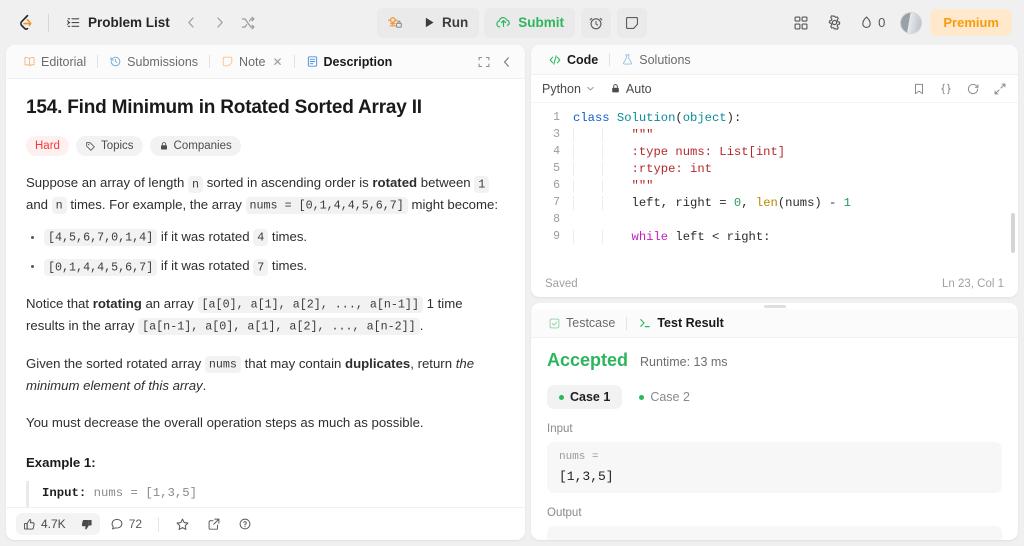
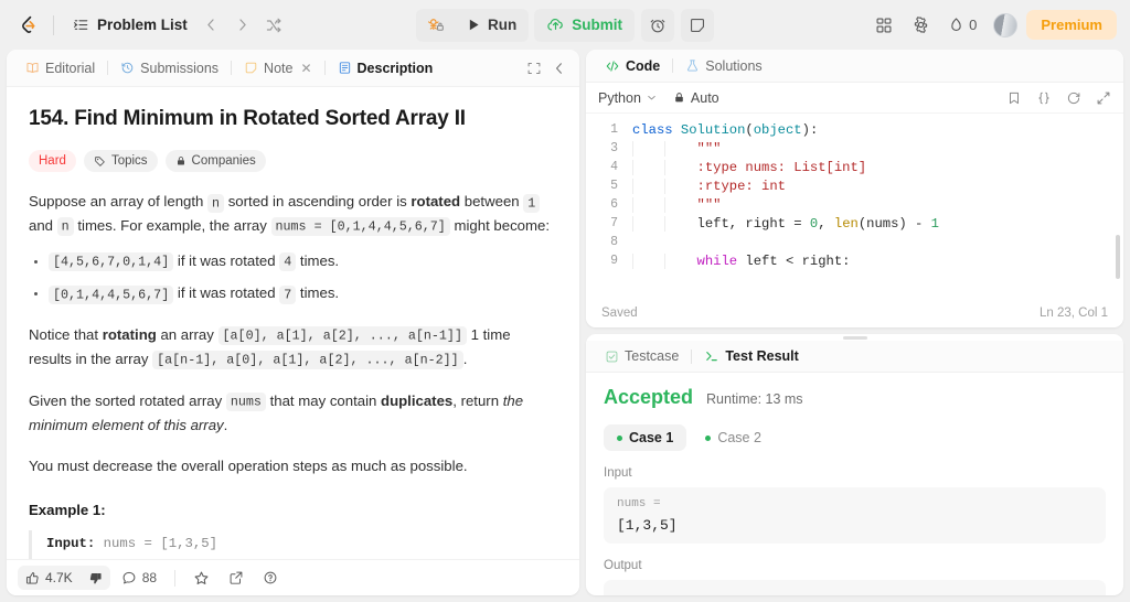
  Problem List
  Run
  Submit
  0
  Premium
  Editorial
  Submissions
  Note
  ✕
  Description
  154. Find Minimum in Rotated Sorted Array II
  Hard
  Topics
  Companies
  Suppose an array of length n sorted in ascending order is rotated between 1 and n times. For example, the array nums = [0,1,4,4,5,6,7] might become:
  [4,5,6,7,0,1,4] if it was rotated 4 times.
  [0,1,4,4,5,6,7] if it was rotated 7 times.
  Notice that rotating an array [a[0], a[1], a[2], ..., a[n-1]] 1 time results in the array [a[n-1], a[0], a[1], a[2], ..., a[n-2]] .
  Given the sorted rotated array nums that may contain duplicates, return the minimum element of this array.
  You must decrease the overall operation steps as much as possible.
  Example 1:
  4.7K
- 72
+ 88
  Code
  Solutions
  Python
  Auto
  1
  class Solution(object):
  3
  """
  4
  :type nums: List[int]
  5
  :rtype: int
  6
  """
  7
  left, right = 0, len(nums) - 1
  8
  9
  while left < right:
  Saved
  Ln 23, Col 1
  Testcase
  Test Result
  Accepted
  Runtime: 13 ms
  Case 1
  Case 2
  Input
  nums =
  [1,3,5]
  Output
